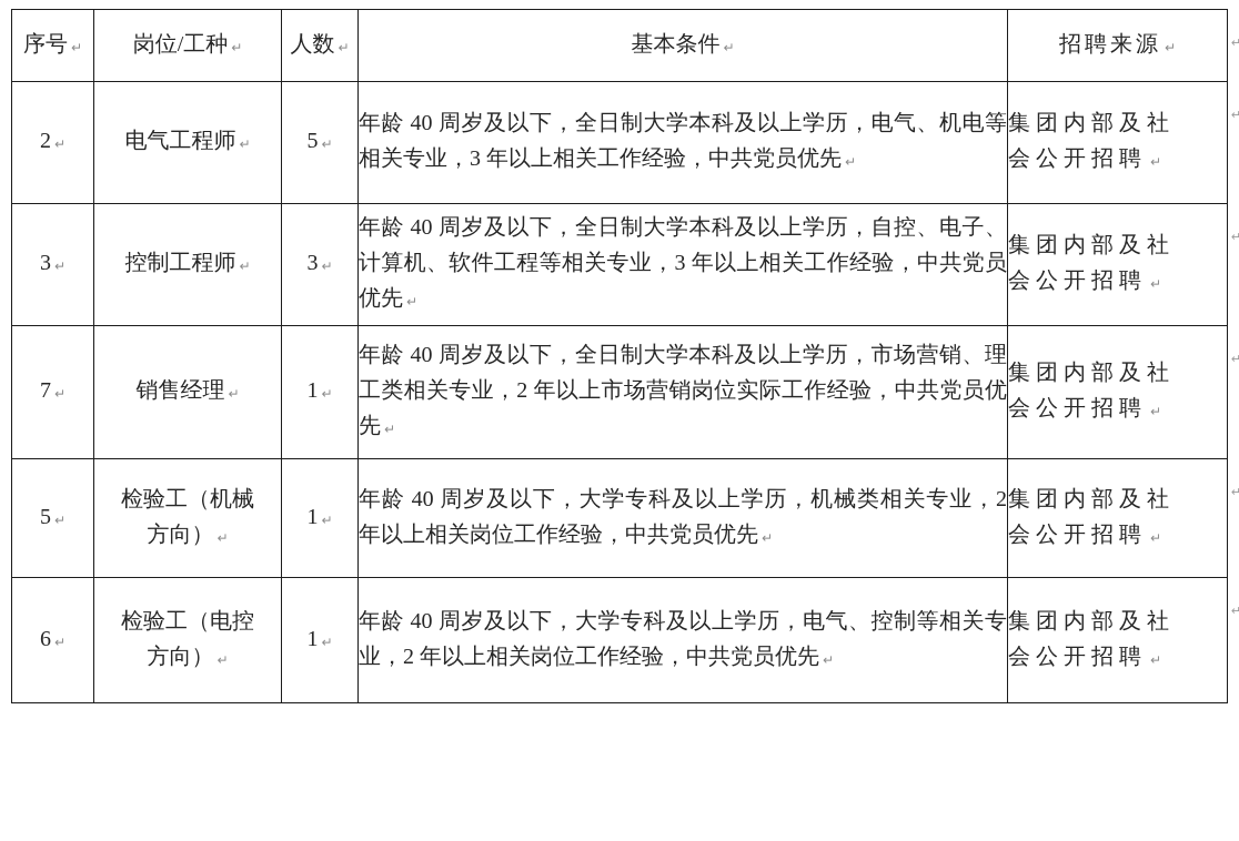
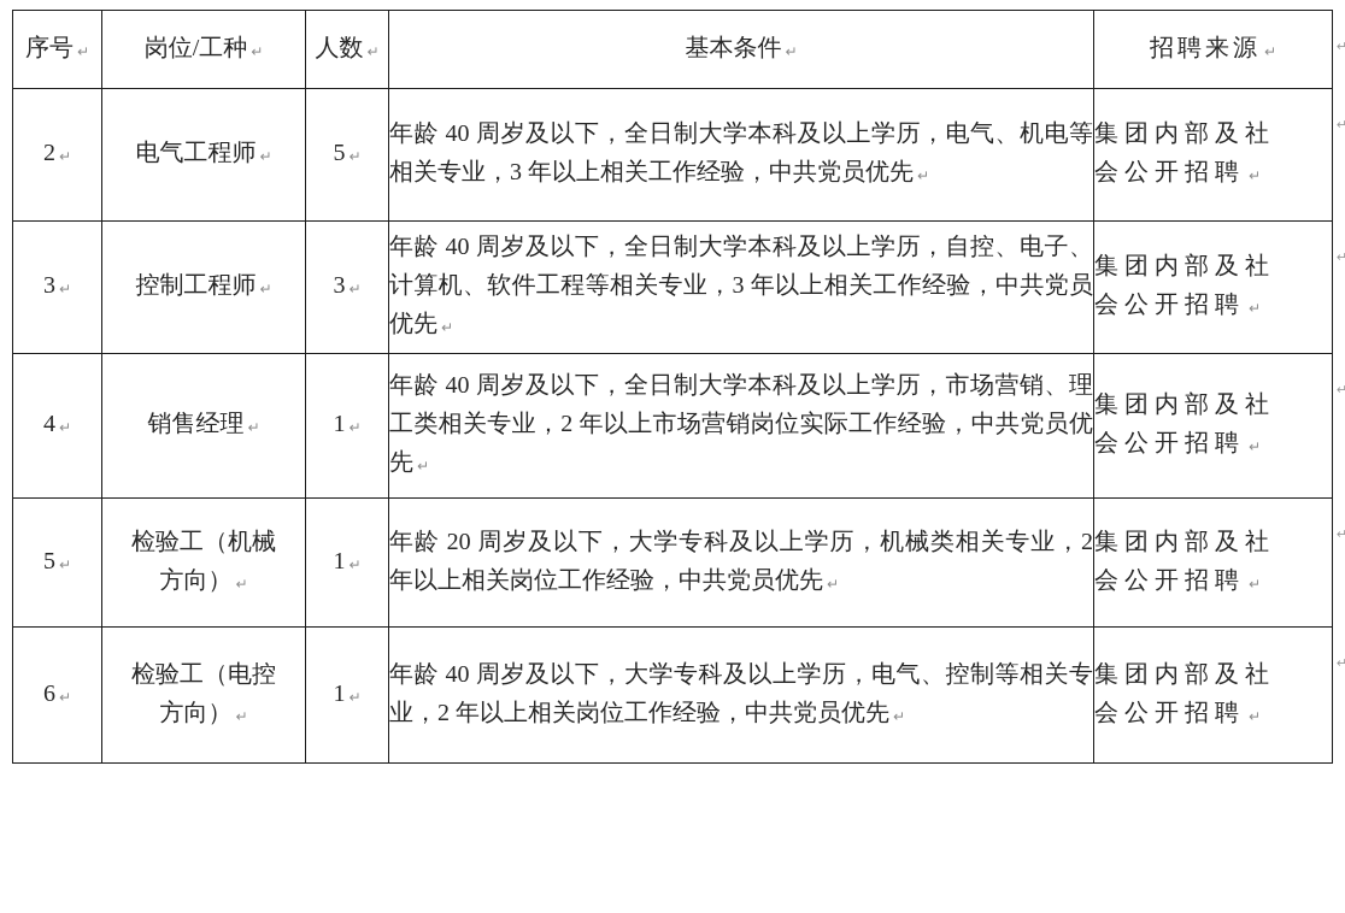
  序号 ↵	岗位/工种 ↵	人数 ↵	基本条件 ↵	招聘来源 ↵ ↵
  2 ↵	电气工程师 ↵	5 ↵	年龄 40 周岁及以下，全日制大学本科及以上学历，电气、机电等相关专业，3 年以上相关工作经验，中共党员优先 ↵	集团内部及社 会公开招聘 ↵↵
  3 ↵	控制工程师 ↵	3 ↵	年龄 40 周岁及以下，全日制大学本科及以上学历，自控、电子、计算机、软件工程等相关专业，3 年以上相关工作经验，中共党员优先 ↵	集团内部及社 会公开招聘 ↵↵
- 7 ↵	销售经理 ↵	1 ↵	年龄 40 周岁及以下，全日制大学本科及以上学历，市场营销、理工类相关专业，2 年以上市场营销岗位实际工作经验，中共党员优先 ↵	集团内部及社 会公开招聘 ↵↵
+ 4 ↵	销售经理 ↵	1 ↵	年龄 40 周岁及以下，全日制大学本科及以上学历，市场营销、理工类相关专业，2 年以上市场营销岗位实际工作经验，中共党员优先 ↵	集团内部及社 会公开招聘 ↵↵
- 5 ↵	检验工（机械 方向） ↵	1 ↵	年龄 40 周岁及以下，大学专科及以上学历，机械类相关专业，2 年以上相关岗位工作经验，中共党员优先 ↵	集团内部及社 会公开招聘 ↵↵
+ 5 ↵	检验工（机械 方向） ↵	1 ↵	年龄 20 周岁及以下，大学专科及以上学历，机械类相关专业，2 年以上相关岗位工作经验，中共党员优先 ↵	集团内部及社 会公开招聘 ↵↵
  6 ↵	检验工（电控 方向） ↵	1 ↵	年龄 40 周岁及以下，大学专科及以上学历，电气、控制等相关专业，2 年以上相关岗位工作经验，中共党员优先 ↵	集团内部及社 会公开招聘 ↵↵
